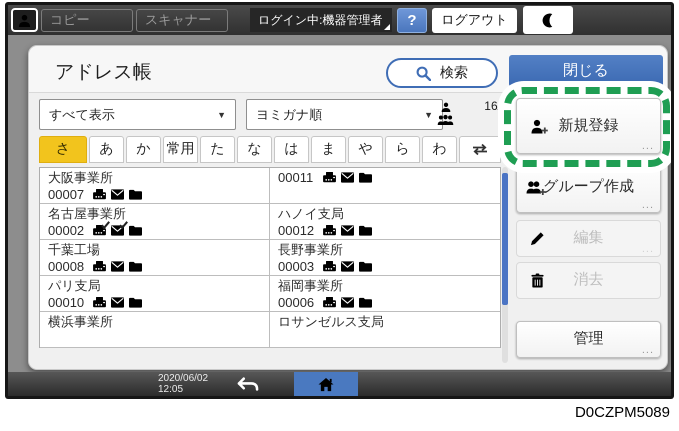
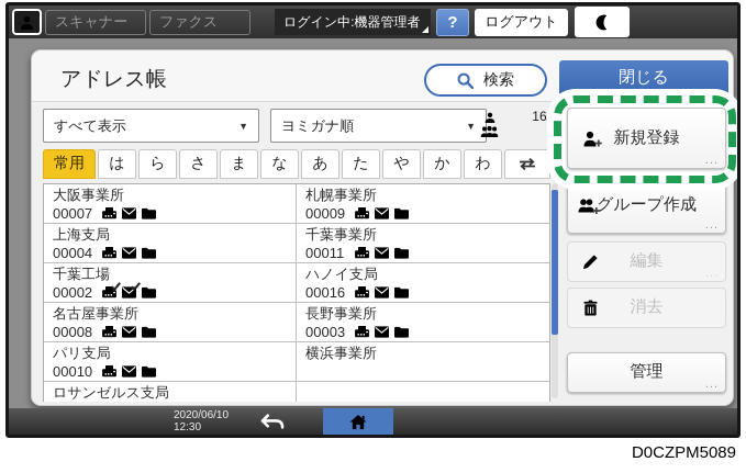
- コピー
  スキャナー
+ ファクス
  ログイン中:機器管理者
  ?
  ログアウト
  アドレス帳
  検索
  閉じる
  すべて表示
  ▼
  ヨミガナ順
  ▼
- さ
+ 常用
- あ
+ は
- か
+ ら
- 常用
+ さ
- た
+ ま
  な
- は
+ あ
- ま
+ た
  や
- ら
+ か
  わ
  大阪事業所
  00007
+ 札幌事業所
+ 00009
+ 上海支局
+ 00004
+ 千葉事業所
  00011
- 名古屋事業所
+ 千葉工場
  00002
  ハノイ支局
- 00012
+ 00016
- 千葉工場
+ 名古屋事業所
  00008
  長野事業所
  00003
  パリ支局
  00010
- 福岡事業所
- 00006
  横浜事業所
  ロサンゼルス支局
  グループ作成
  ...
  新規登録
  ...
  編集
  ...
  消去
  管理
  ...
- 2020/06/02
+ 2020/06/10
- 12:05
+ 12:30
  D0CZPM5089
